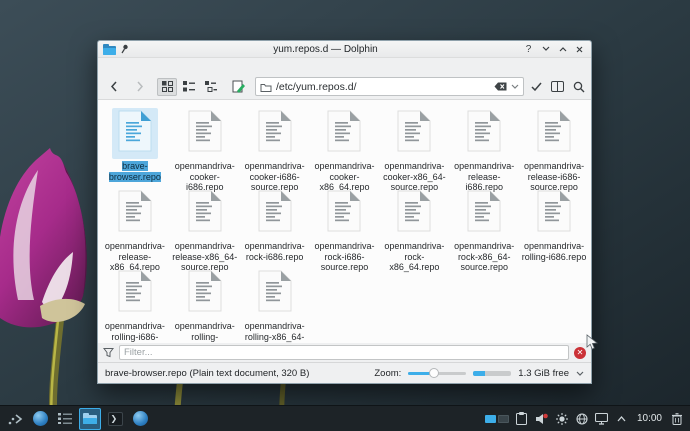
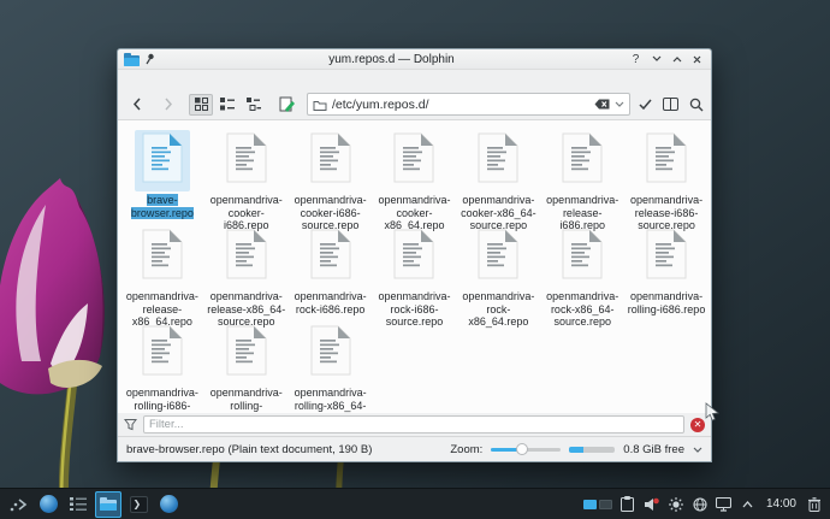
  yum.repos.d — Dolphin
  ?
  /etc/yum.repos.d/
  brave-browser.repo
  openmandriva-cooker-i686.repo
  openmandriva-cooker-i686-source.repo
  openmandriva-cooker-x86_64.repo
  openmandriva-cooker-x86_64-source.repo
  openmandriva-release-i686.repo
  openmandriva-release-i686-source.repo
  openmandriva-release-x86_64.repo
  openmandriva-release-x86_64-source.repo
  openmandriva-rock-i686.repo
  openmandriva-rock-i686-source.repo
  openmandriva-rock-x86_64.repo
  openmandriva-rock-x86_64-source.repo
  openmandriva-rolling-i686.repo
  openmandriva-rolling-i686-
  openmandriva-rolling-x86_64-
  Filter...
  ✕
- brave-browser.repo (Plain text document, 320 B)
+ brave-browser.repo (Plain text document, 190 B)
  Zoom:
- 1.3 GiB free
+ 0.8 GiB free
  ❯
- 10:00
+ 14:00
